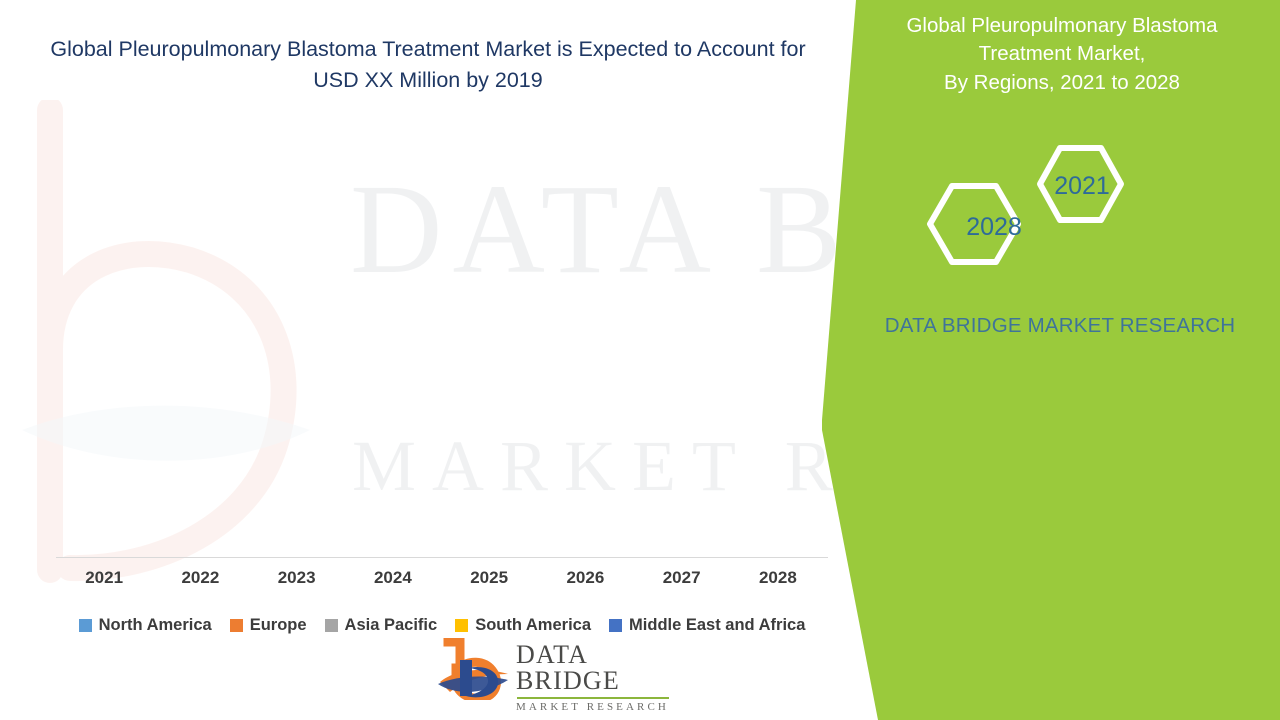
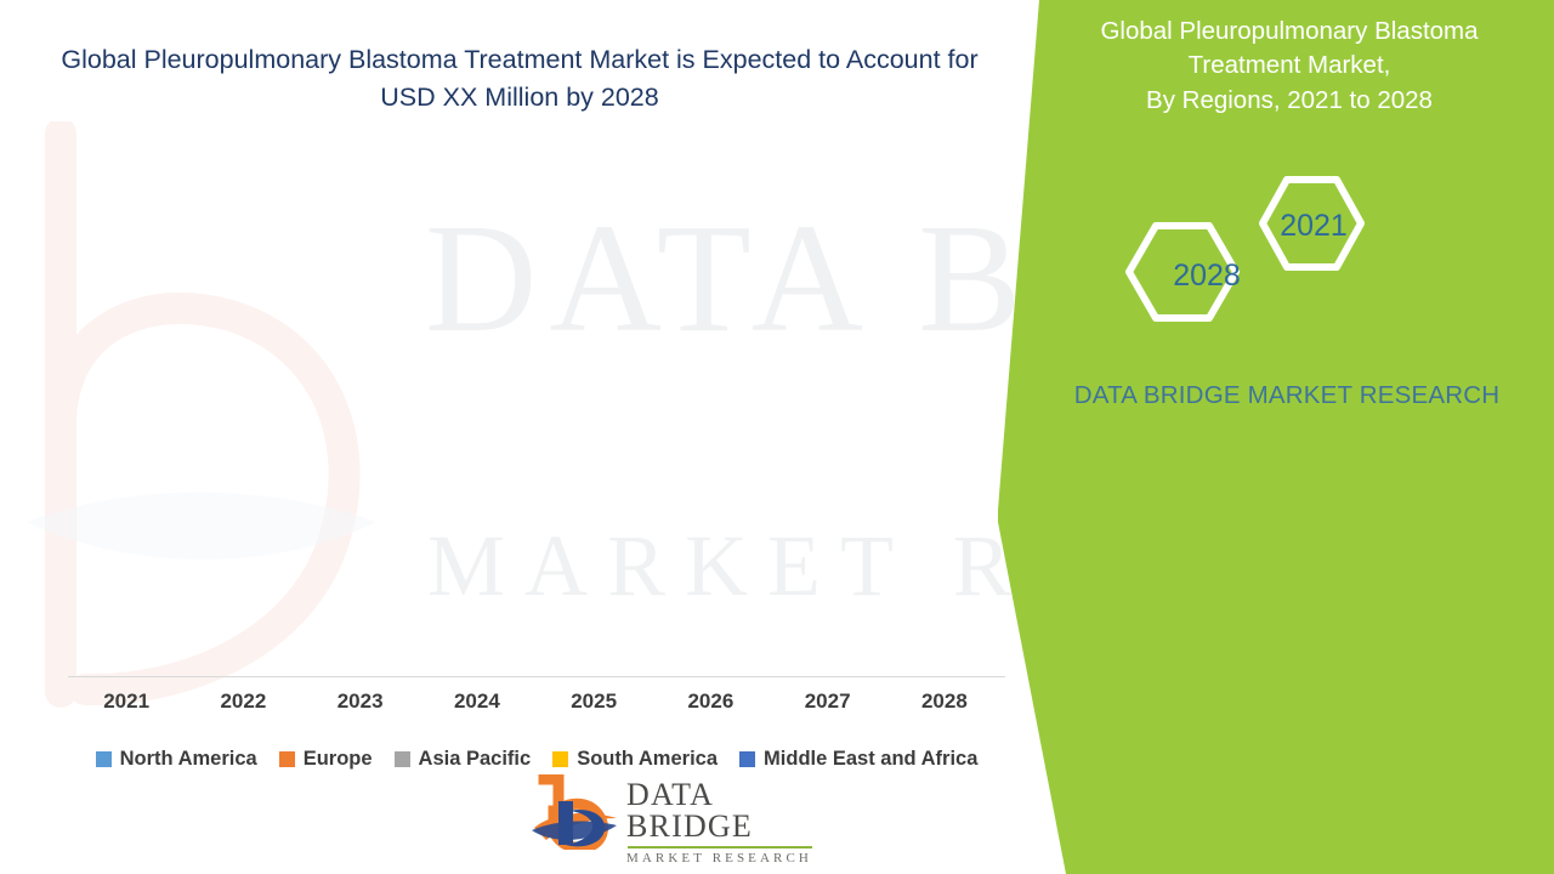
- Global Pleuropulmonary Blastoma Treatment Market is Expected to Account for USD XX Million by 2019
+ Global Pleuropulmonary Blastoma Treatment Market is Expected to Account for USD XX Million by 2028
  2021
  2022
  2023
  2024
  2025
  2026
  2027
  2028
  North America
  Europe
  Asia Pacific
  South America
  Middle East and Africa
  Global Pleuropulmonary Blastoma Treatment Market,
  By Regions, 2021 to 2028
  2028
  2021
  DATA BRIDGE MARKET RESEARCH
  DATA BRIDGE
  MARKET RESEARCH
